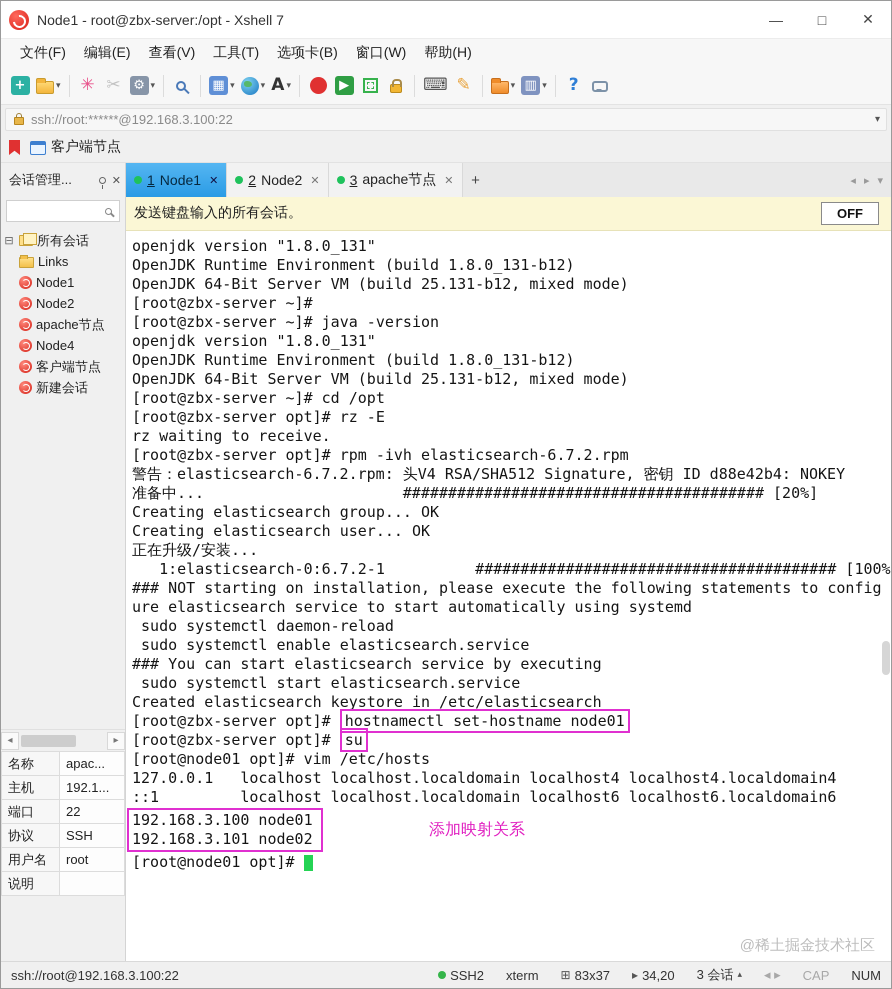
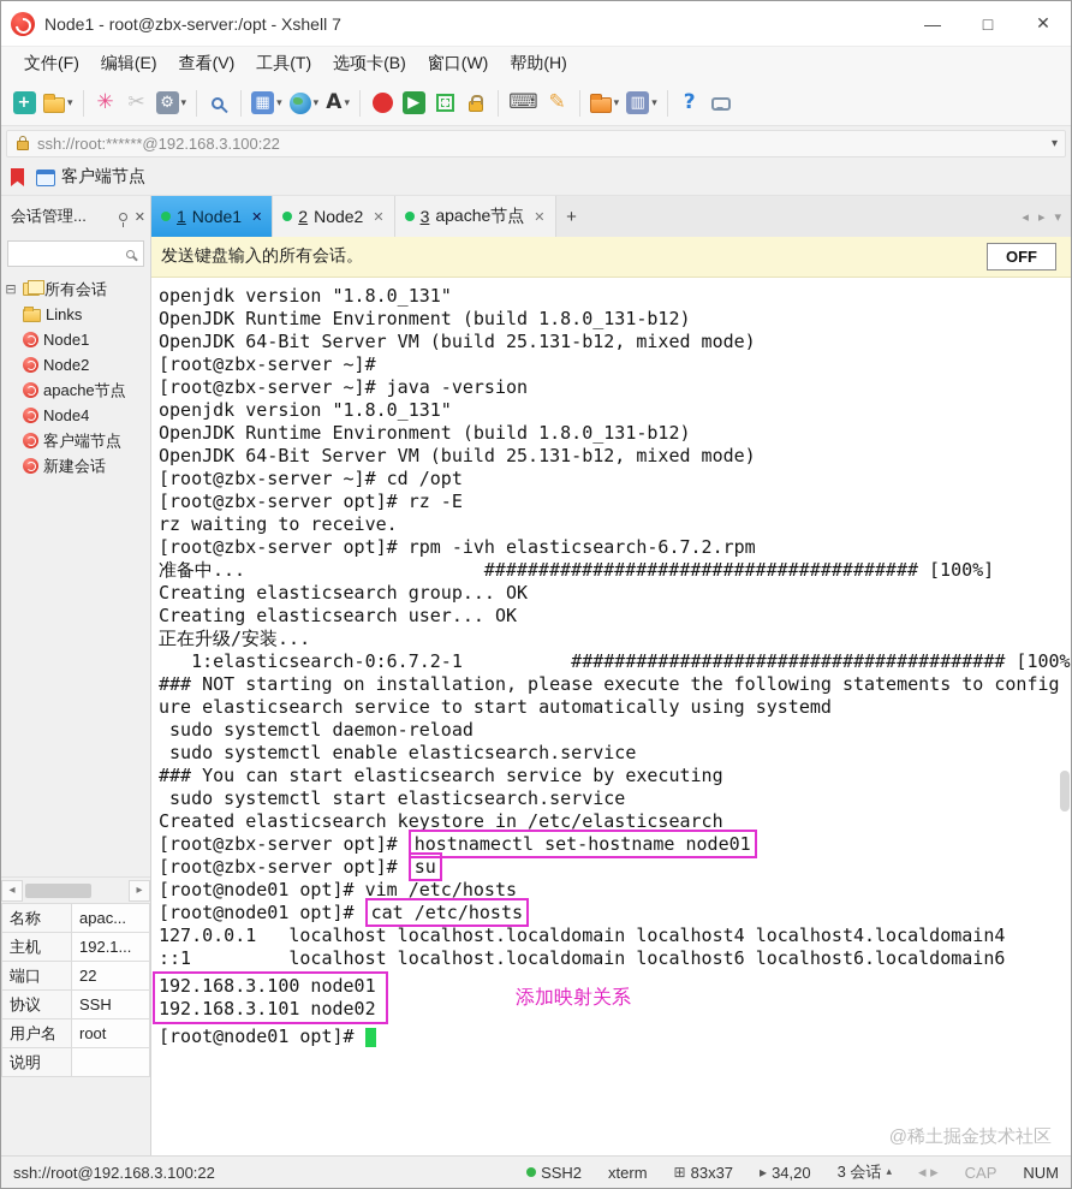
  Node1 - root@zbx-server:/opt - Xshell 7
  —
  □
  ✕
  文件(F)
  编辑(E)
  查看(V)
  工具(T)
  选项卡(B)
  窗口(W)
  帮助(H)
  +
  ▾
  ✳
  ✂
  ⚙
  ▾
  ▦
  ▾
  ▾
  A
  ▾
  ▶
  ⌨
  ✎
  ▾
  ▥
  ▾
  ?
  ssh://root:******@192.168.3.100:22
  ▾
  客户端节点
  会话管理...
  ✕
  ⊟
  所有会话
  Links
  Node1
  Node2
  apache节点
  Node4
  客户端节点
  新建会话
  ◂
  ▸
  名称	apac...
  主机	192.1...
  端口	22
  协议	SSH
  用户名	root
  说明
  1
  Node1
  ✕
  2
  Node2
  ✕
  3
  apache节点
  ✕
  +
  ◂
  ▸
  ▾
  发送键盘输入的所有会话。
  OFF
  @稀土掘金技术社区
  openjdk version "1.8.0_131"
  OpenJDK Runtime Environment (build 1.8.0_131-b12)
  OpenJDK 64-Bit Server VM (build 25.131-b12, mixed mode)
  [root@zbx-server ~]#
  [root@zbx-server ~]# java -version
  openjdk version "1.8.0_131"
  OpenJDK Runtime Environment (build 1.8.0_131-b12)
  OpenJDK 64-Bit Server VM (build 25.131-b12, mixed mode)
  [root@zbx-server ~]# cd /opt
  [root@zbx-server opt]# rz -E
  rz waiting to receive.
  [root@zbx-server opt]# rpm -ivh elasticsearch-6.7.2.rpm
- 警告：elasticsearch-6.7.2.rpm: 头V4 RSA/SHA512 Signature, 密钥 ID d88e42b4: NOKEY
- 准备中... ######################################## [20%]
+ 准备中... ######################################## [100%]
  Creating elasticsearch group... OK
  Creating elasticsearch user... OK
  正在升级/安装...
  1:elasticsearch-0:6.7.2-1 ######################################## [100%
  ### NOT starting on installation, please execute the following statements to config
  ure elasticsearch service to start automatically using systemd
  sudo systemctl daemon-reload
  sudo systemctl enable elasticsearch.service
  ### You can start elasticsearch service by executing
  sudo systemctl start elasticsearch.service
  Created elasticsearch keystore in /etc/elasticsearch
  [root@zbx-server opt]# hostnamectl set-hostname node01
  [root@zbx-server opt]# su
  [root@node01 opt]# vim /etc/hosts
+ [root@node01 opt]# cat /etc/hosts
  127.0.0.1 localhost localhost.localdomain localhost4 localhost4.localdomain4
  ::1 localhost localhost.localdomain localhost6 localhost6.localdomain6
  192.168.3.100 node01
  192.168.3.101 node02
  添加映射关系
  [root@node01 opt]#
  ssh://root@192.168.3.100:22
  SSH2
  xterm
  ⊞
  83x37
  ▸
  34,20
  3 会话
  ▴
  ◂ ▸
  CAP
  NUM
